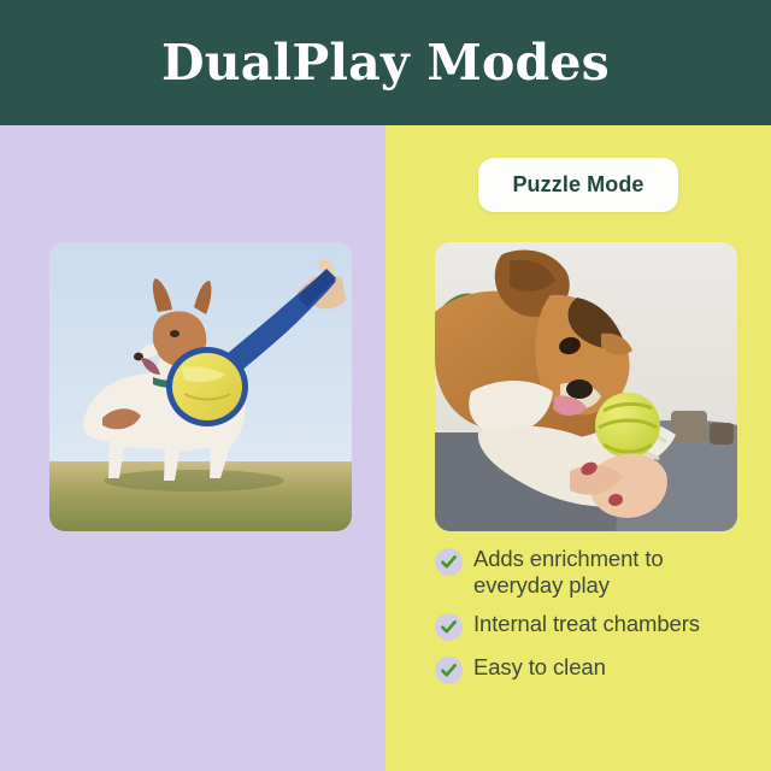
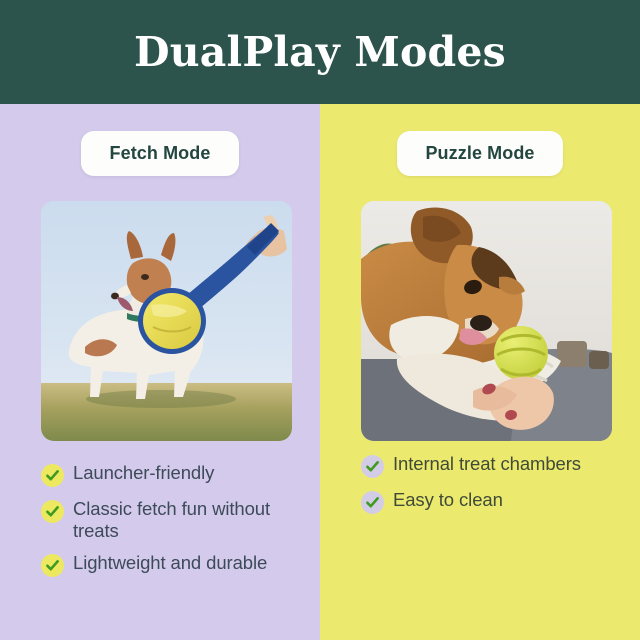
  DualPlay Modes
+ Fetch Mode
+ Launcher-friendly
+ Classic fetch fun without treats
+ Lightweight and durable
  Puzzle Mode
- Adds enrichment to everyday play
  Internal treat chambers
  Easy to clean
